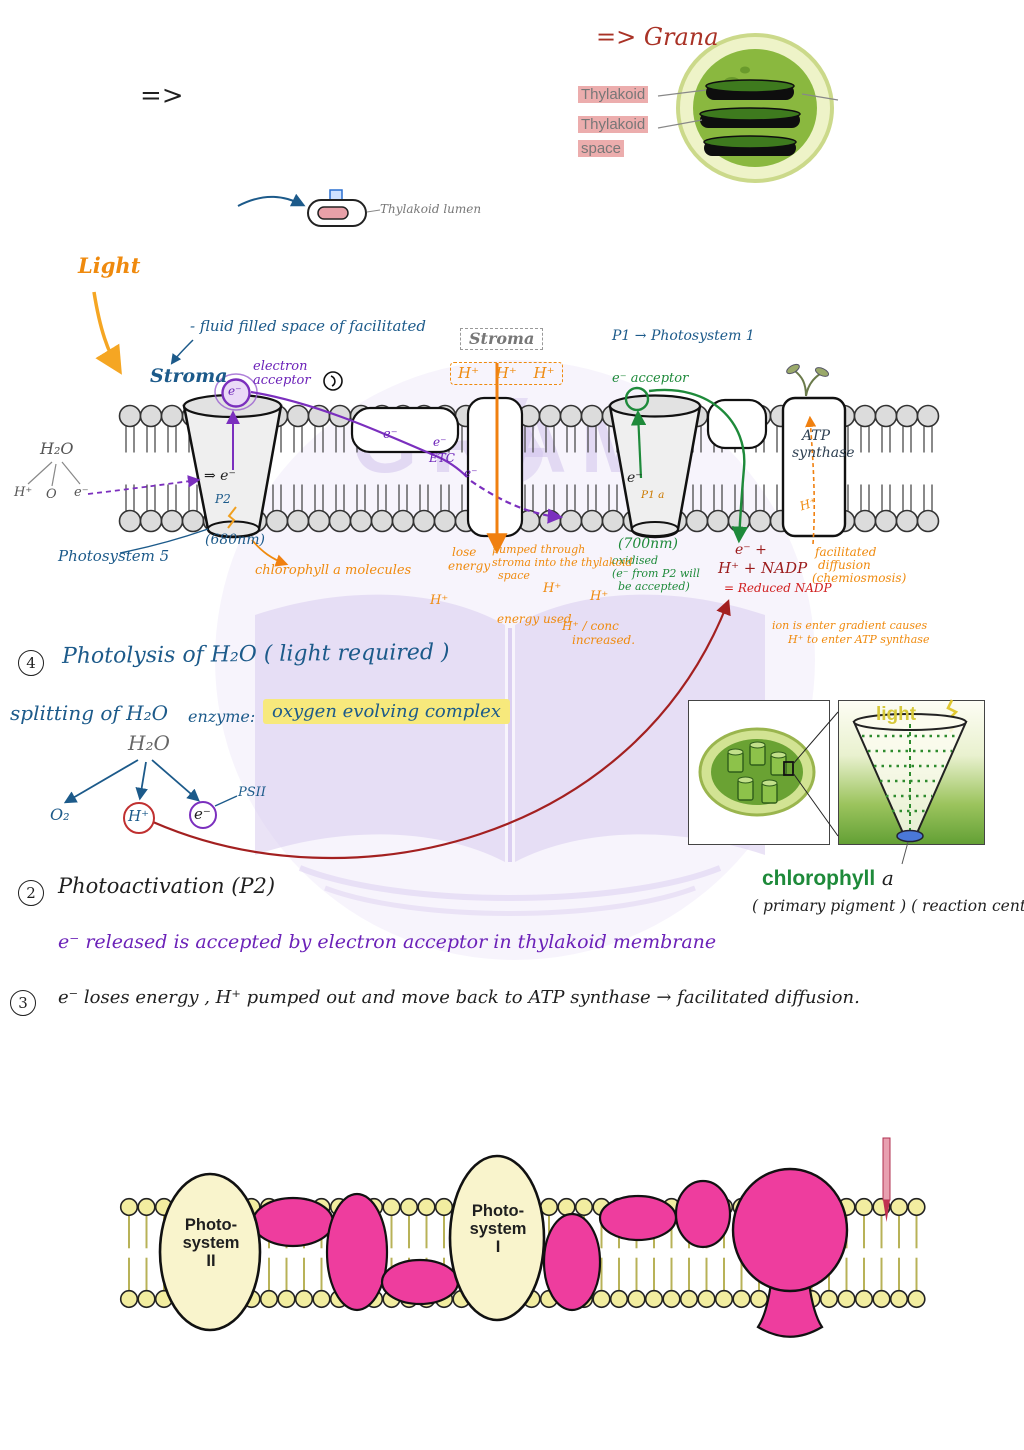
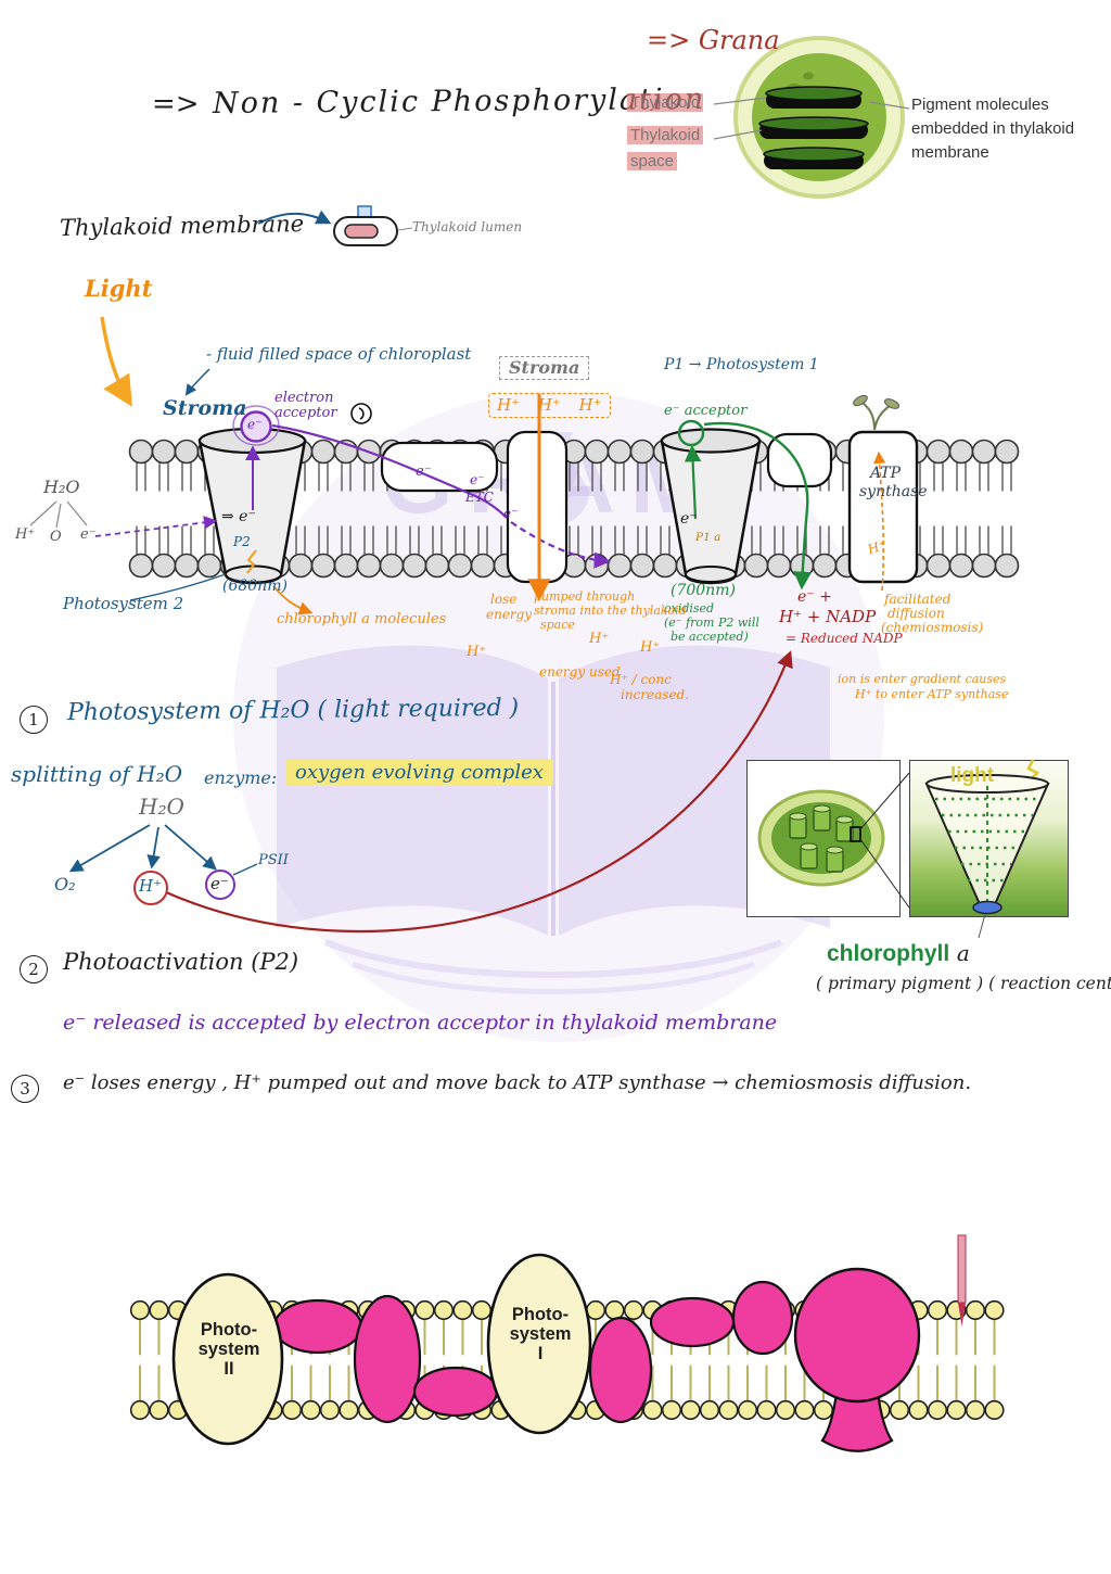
  =>
+ Non - Cyclic Phosphorylation
  => Grana
  Thylakoid
  Thylakoid
  space
+ Pigment molecules embedded in thylakoid membrane
+ Thylakoid membrane
  Thylakoid lumen
  Light
- - fluid filled space of facilitated
+ - fluid filled space of chloroplast
  Stroma
  electron acceptor
  Stroma
  H⁺ H⁺ H⁺
  P1 → Photosystem 1
  e⁻ acceptor
  e⁻
  H₂O
  H⁺
  O
  e⁻
  ⇒ e⁻
  P2
  (680nm)
- Photosystem 5
+ Photosystem 2
  chlorophyll a molecules
  e⁻
  e⁻
  ETC
  e⁻
  e⁻
  P1 a
  (700nm)
  oxidised
  (e⁻ from P2 will
  be accepted)
  lose
  energy
  pumped through
  stroma into the thylakoid
  space
  H⁺
  H⁺
  H⁺
  energy used
  H⁺ / conc
  increased.
  e⁻ +
  H⁺ + NADP
  = Reduced NADP
  facilitated
  diffusion
  (chemiosmosis)
  ion is enter gradient causes
  H⁺ to enter ATP synthase
  ATP synthase
- 4
+ 1
- Photolysis of H₂O ( light required )
+ Photosystem of H₂O ( light required )
  splitting of H₂O
  enzyme:
  oxygen evolving complex
  H₂O
  O₂
  H⁺
  e⁻
  PSII
  2
  Photoactivation (P2)
  e⁻ released is accepted by electron acceptor in thylakoid membrane
  3
- e⁻ loses energy , H⁺ pumped out and move back to ATP synthase → facilitated diffusion.
+ e⁻ loses energy , H⁺ pumped out and move back to ATP synthase → chemiosmosis diffusion.
  light
  chlorophyll a
  ( primary pigment ) ( reaction cent
  Photo-
  system
  II
  Photo-
  system
  I
